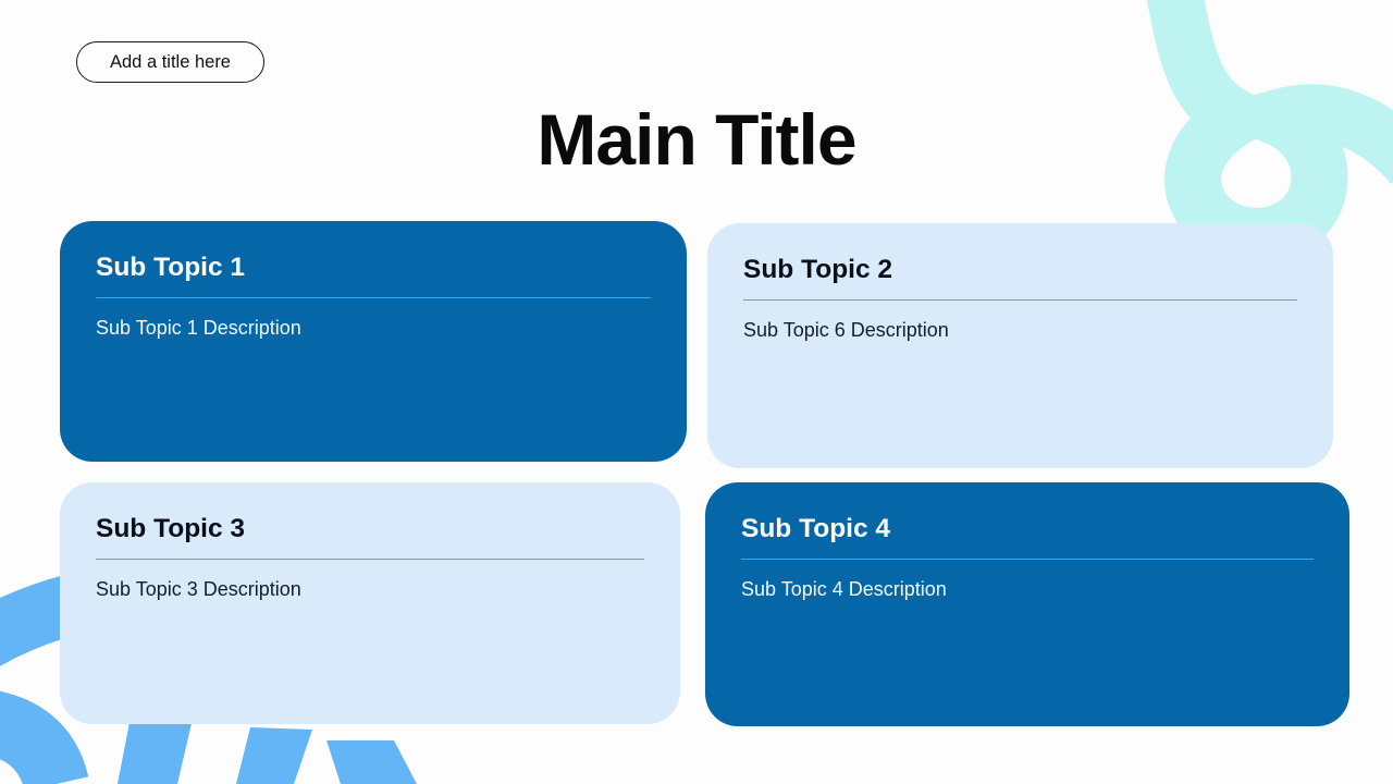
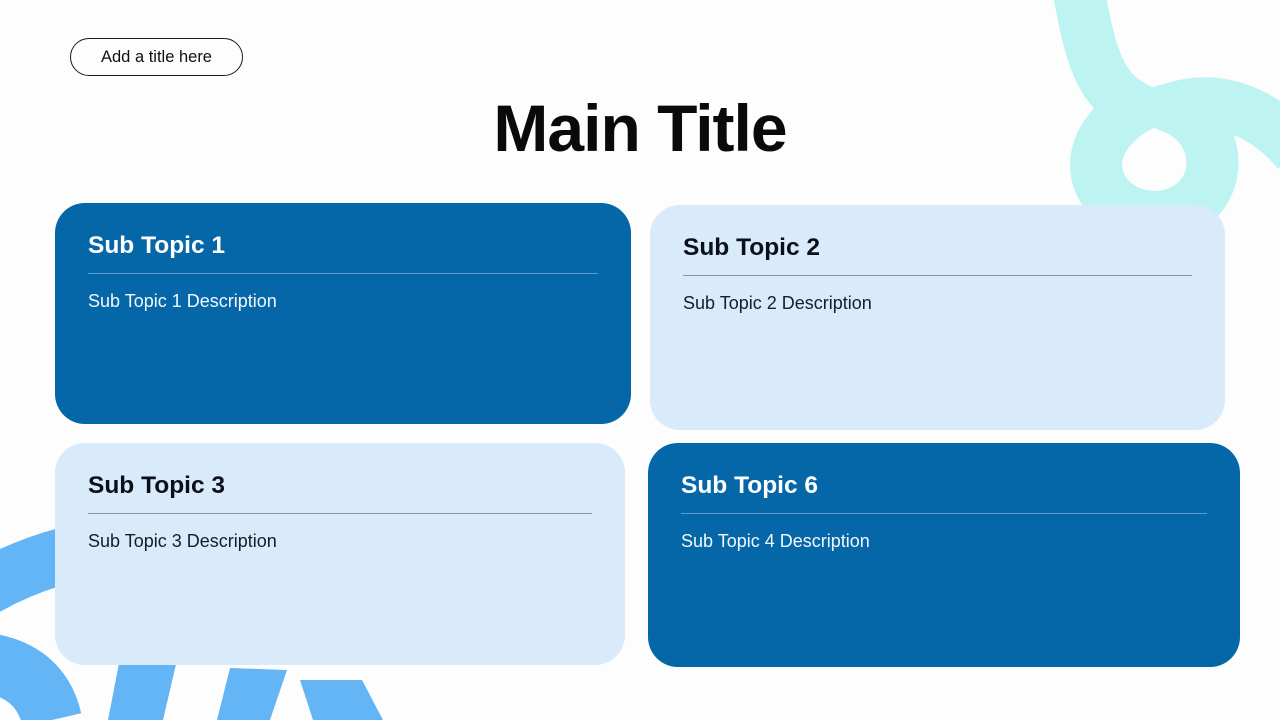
  Add a title here
  Main Title
  Sub Topic 1
  Sub Topic 1 Description
  Sub Topic 2
- Sub Topic 6 Description
+ Sub Topic 2 Description
  Sub Topic 3
  Sub Topic 3 Description
- Sub Topic 4
+ Sub Topic 6
  Sub Topic 4 Description
